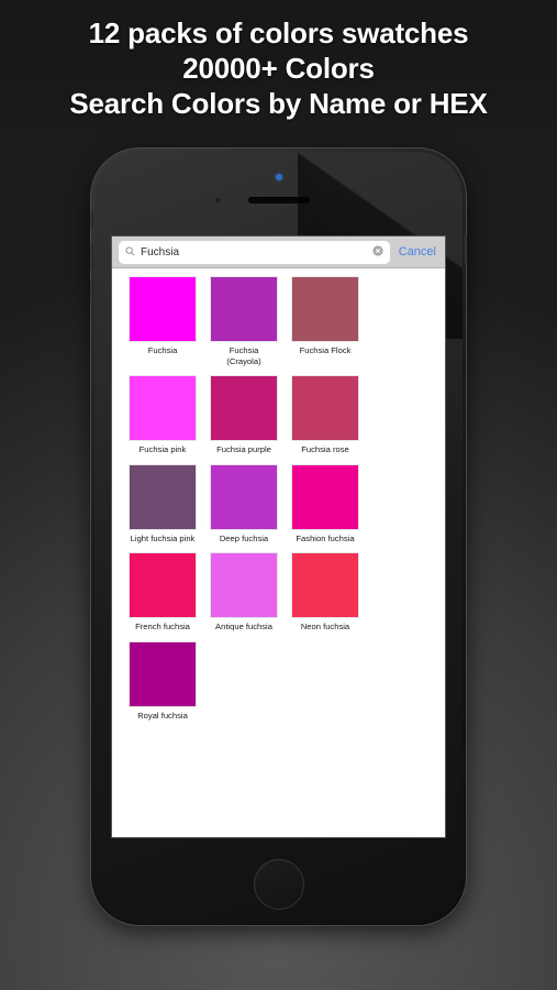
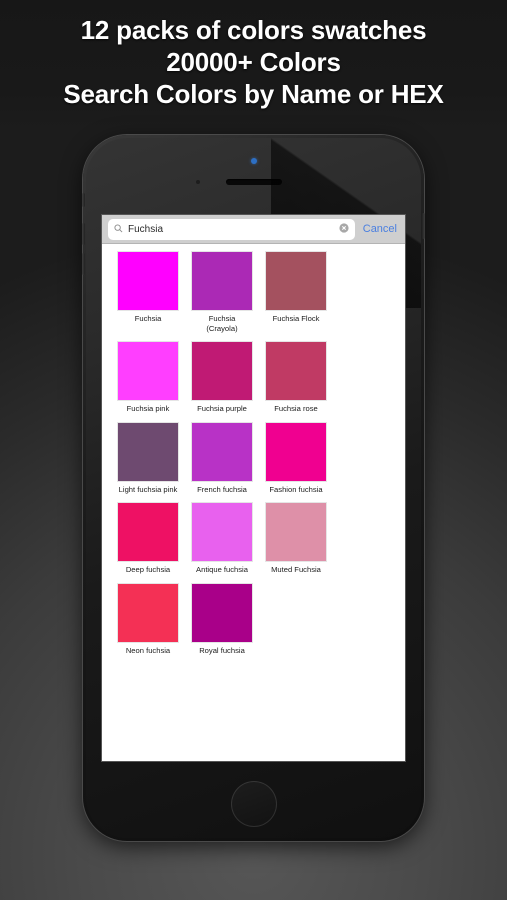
  12 packs of colors swatches
  20000+ Colors
  Search Colors by Name or HEX
  Fuchsia
  Cancel
  Fuchsia
  Fuchsia
  (Crayola)
  Fuchsia Flock
  Fuchsia pink
  Fuchsia purple
  Fuchsia rose
  Light fuchsia pink
- Deep fuchsia
+ French fuchsia
  Fashion fuchsia
- French fuchsia
+ Deep fuchsia
  Antique fuchsia
+ Muted Fuchsia
  Neon fuchsia
  Royal fuchsia
